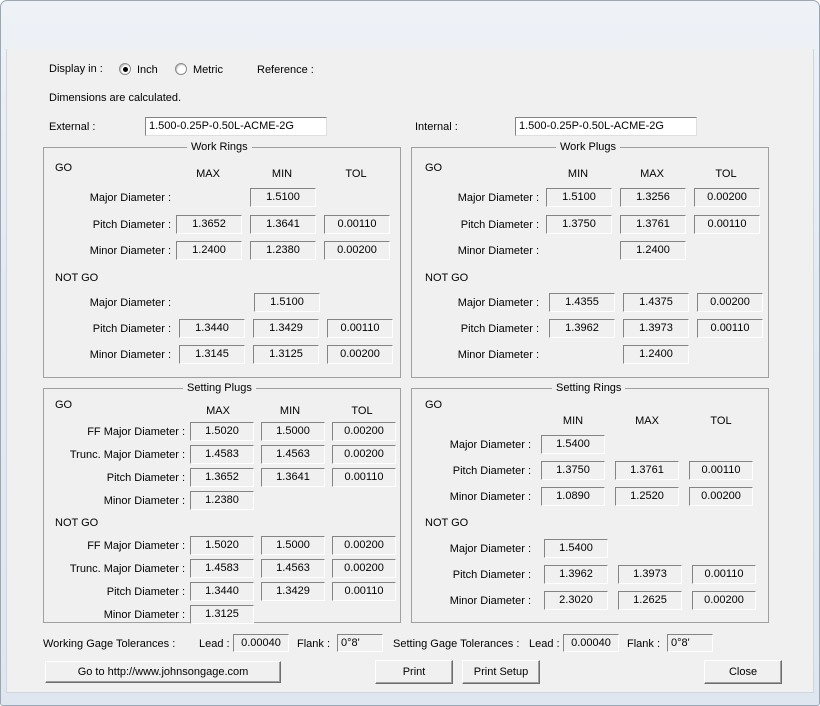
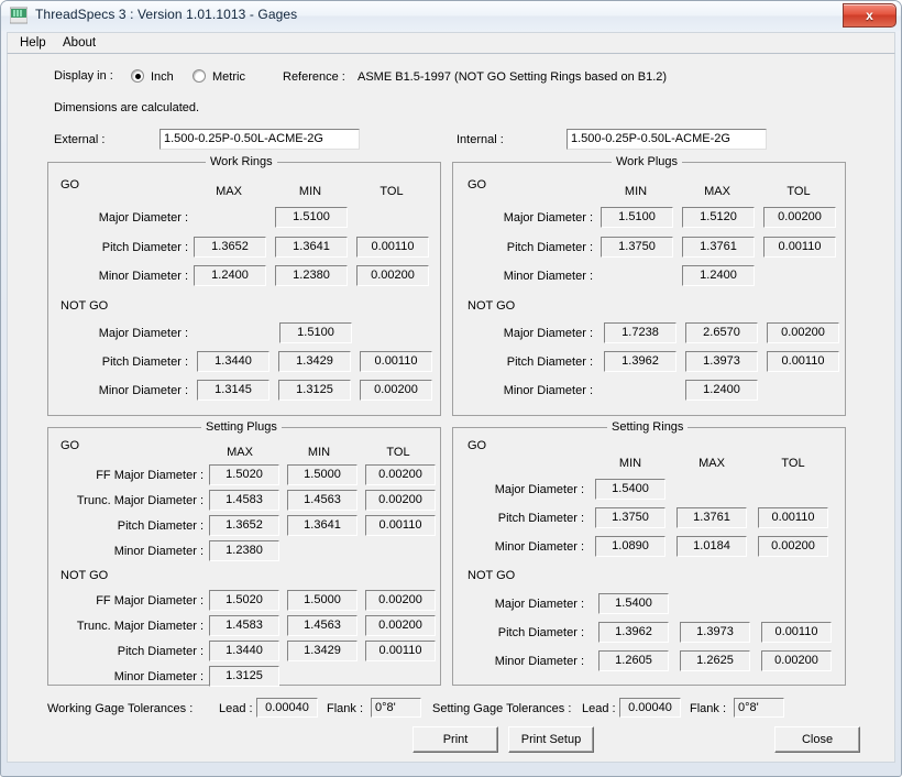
+ ThreadSpecs 3 : Version 1.01.1013 - Gages
+ x
+ Help
+ About
  Display in :
  Inch
  Metric
  Reference :
+ ASME B1.5-1997 (NOT GO Setting Rings based on B1.2)
  Dimensions are calculated.
  External :
  1.500-0.25P-0.50L-ACME-2G
  Internal :
  1.500-0.25P-0.50L-ACME-2G
  Work Rings
  GO
  MAX
  MIN
  TOL
  Major Diameter :
  1.5100
  Pitch Diameter :
  1.3652
  1.3641
  0.00110
  Minor Diameter :
  1.2400
  1.2380
  0.00200
  NOT GO
  Major Diameter :
  1.5100
  Pitch Diameter :
  1.3440
  1.3429
  0.00110
  Minor Diameter :
  1.3145
  1.3125
  0.00200
  Work Plugs
  GO
  MIN
  MAX
  TOL
  Major Diameter :
  1.5100
- 1.3256
+ 1.5120
  0.00200
  Pitch Diameter :
  1.3750
  1.3761
  0.00110
  Minor Diameter :
  1.2400
  NOT GO
  Major Diameter :
- 1.4355
+ 1.7238
- 1.4375
+ 2.6570
  0.00200
  Pitch Diameter :
  1.3962
  1.3973
  0.00110
  Minor Diameter :
  1.2400
  Setting Plugs
  GO
  MAX
  MIN
  TOL
  FF Major Diameter :
  1.5020
  1.5000
  0.00200
  Trunc. Major Diameter :
  1.4583
  1.4563
  0.00200
  Pitch Diameter :
  1.3652
  1.3641
  0.00110
  Minor Diameter :
  1.2380
  NOT GO
  FF Major Diameter :
  1.5020
  1.5000
  0.00200
  Trunc. Major Diameter :
  1.4583
  1.4563
  0.00200
  Pitch Diameter :
  1.3440
  1.3429
  0.00110
  Minor Diameter :
  1.3125
  Setting Rings
  GO
  MIN
  MAX
  TOL
  Major Diameter :
  1.5400
  Pitch Diameter :
  1.3750
  1.3761
  0.00110
  Minor Diameter :
  1.0890
- 1.2520
+ 1.0184
  0.00200
  NOT GO
  Major Diameter :
  1.5400
  Pitch Diameter :
  1.3962
  1.3973
  0.00110
  Minor Diameter :
- 2.3020
+ 1.2605
  1.2625
  0.00200
  Working Gage Tolerances :
  Lead :
  0.00040
  Flank :
  0°8'
  Setting Gage Tolerances :
  Lead :
  0.00040
  Flank :
  0°8'
- Go to http://www.johnsongage.com
  Print
  Print Setup
  Close
